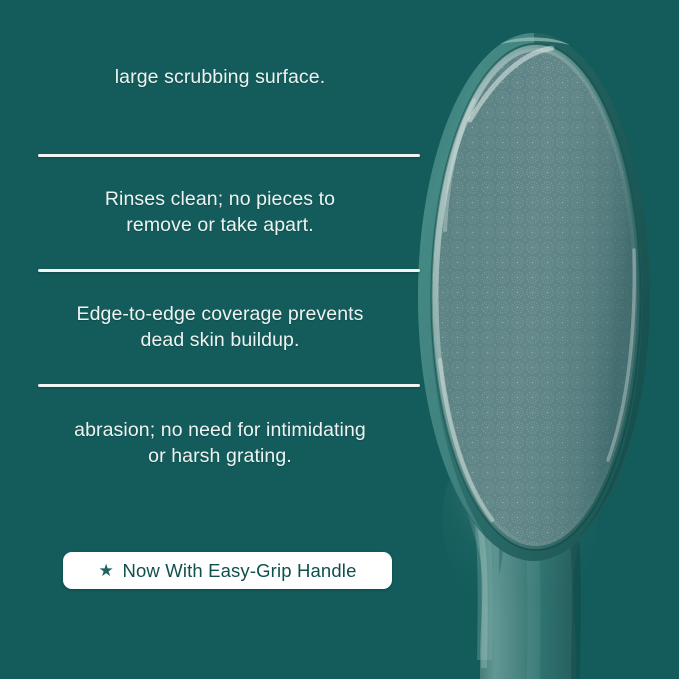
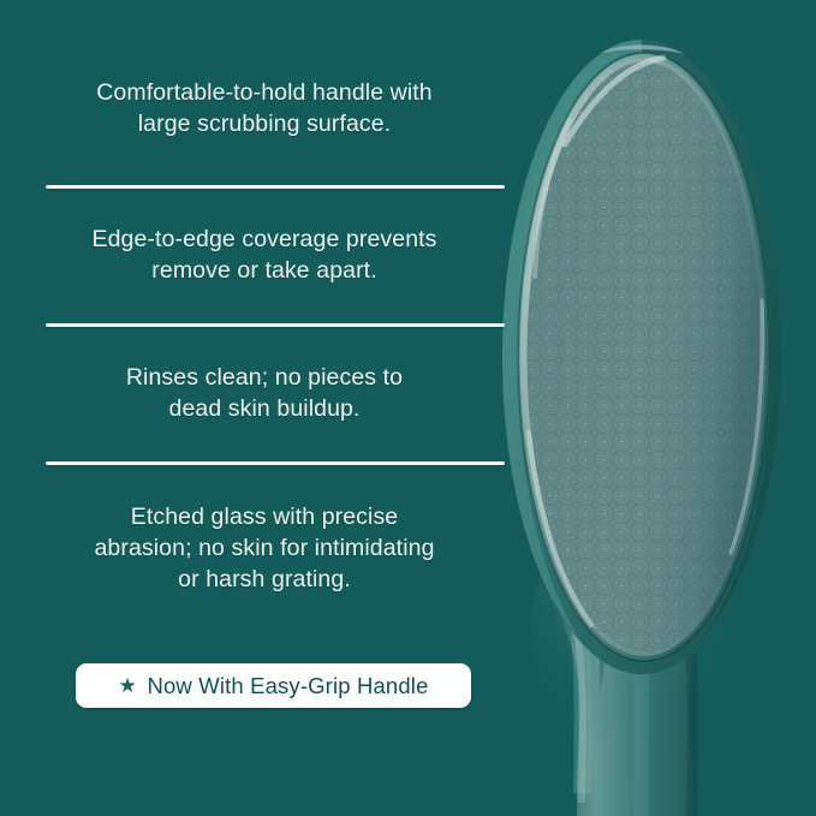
+ Comfortable-to-hold handle with
  large scrubbing surface.
- Rinses clean; no pieces to
+ Edge-to-edge coverage prevents
  remove or take apart.
- Edge-to-edge coverage prevents
+ Rinses clean; no pieces to
  dead skin buildup.
+ Etched glass with precise
- abrasion; no need for intimidating
+ abrasion; no skin for intimidating
  or harsh grating.
  ★
  Now With Easy-Grip Handle
